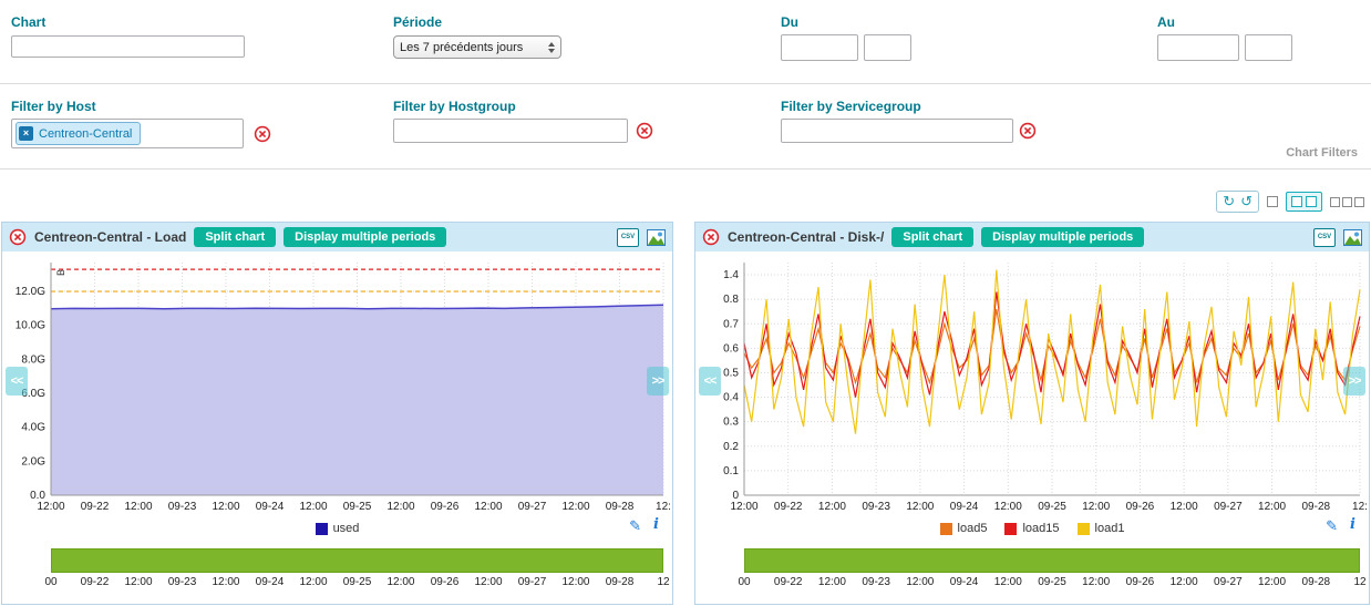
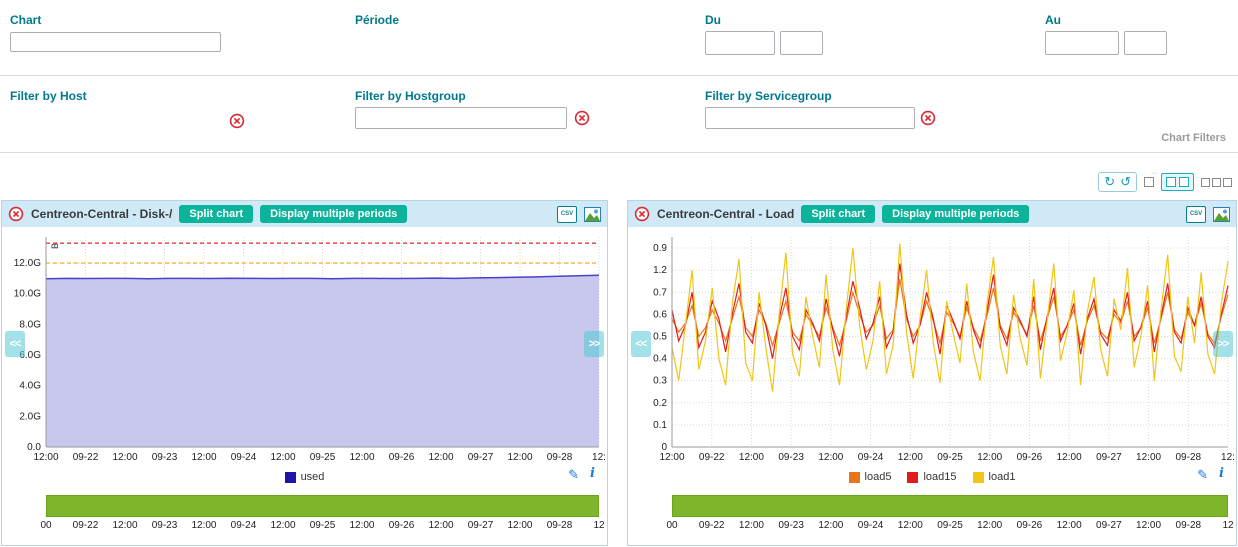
  Chart
  Période
- Les 7 précédents jours
  Du
  Au
  Filter by Host
- ×
- Centreon-Central
  Filter by Hostgroup
  Filter by Servicegroup
  Chart Filters
  ↻
  ↺
- Centreon-Central - Load
+ Centreon-Central - Disk-/
  Split chart
  Display multiple periods
  0.0
  2.0G
  4.0G
  6.0G
  8.0G
  10.0G
  12.0G
  12:00
  09-22
  12:00
  09-23
  12:00
  09-24
  12:00
  09-25
  12:00
  09-26
  12:00
  09-27
  12:00
  09-28
  12:
  used
  ✎
  i
  00
  09-22
  12:00
  09-23
  12:00
  09-24
  12:00
  09-25
  12:00
  09-26
  12:00
  09-27
  12:00
  09-28
  12
  <<
  >>
- Centreon-Central - Disk-/
+ Centreon-Central - Load
  Split chart
  Display multiple periods
  0
  0.1
  0.2
  0.3
  0.4
  0.5
  0.6
  0.7
- 0.8
+ 1.2
- 1.4
+ 0.9
  12:00
  09-22
  12:00
  09-23
  12:00
  09-24
  12:00
  09-25
  12:00
  09-26
  12:00
  09-27
  12:00
  09-28
  12:
  load5
  load15
  load1
  ✎
  i
  00
  09-22
  12:00
  09-23
  12:00
  09-24
  12:00
  09-25
  12:00
  09-26
  12:00
  09-27
  12:00
  09-28
  12
  <<
  >>
